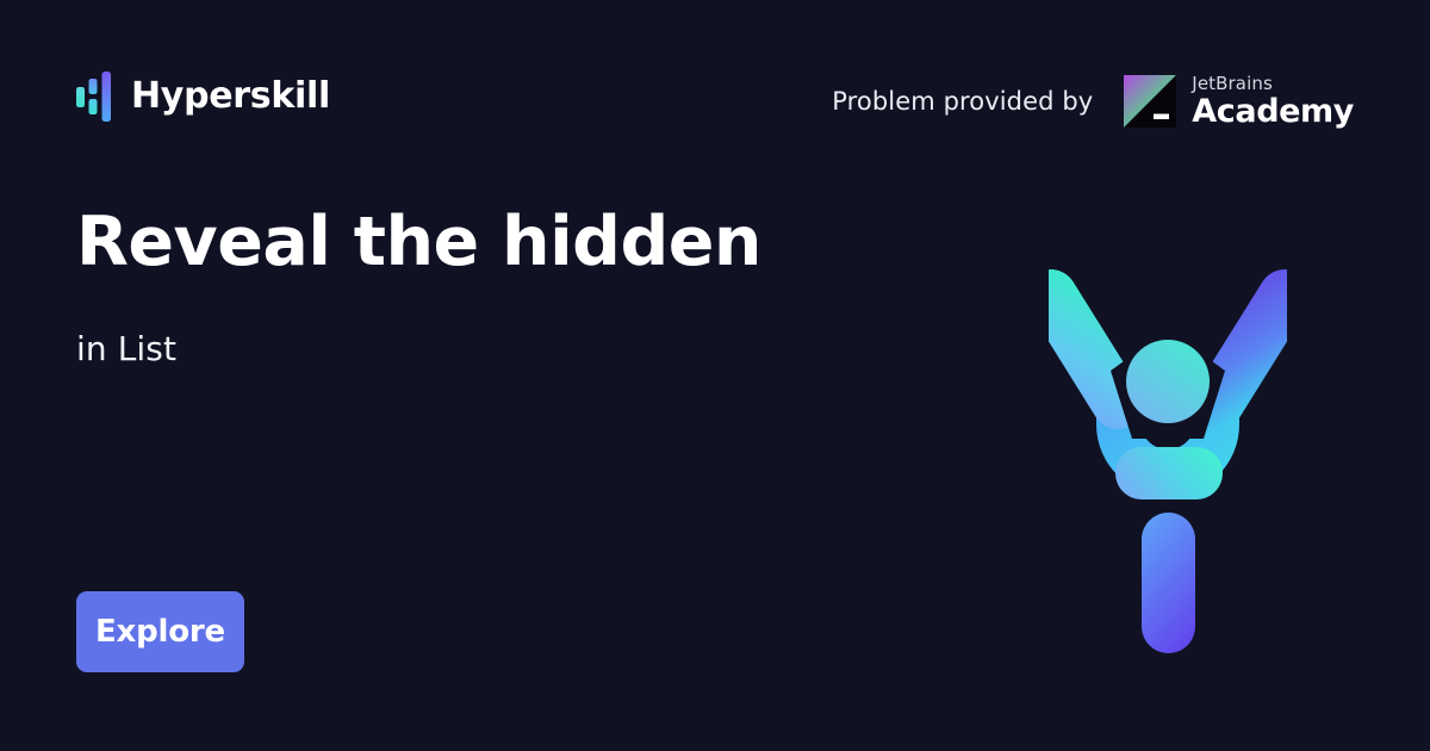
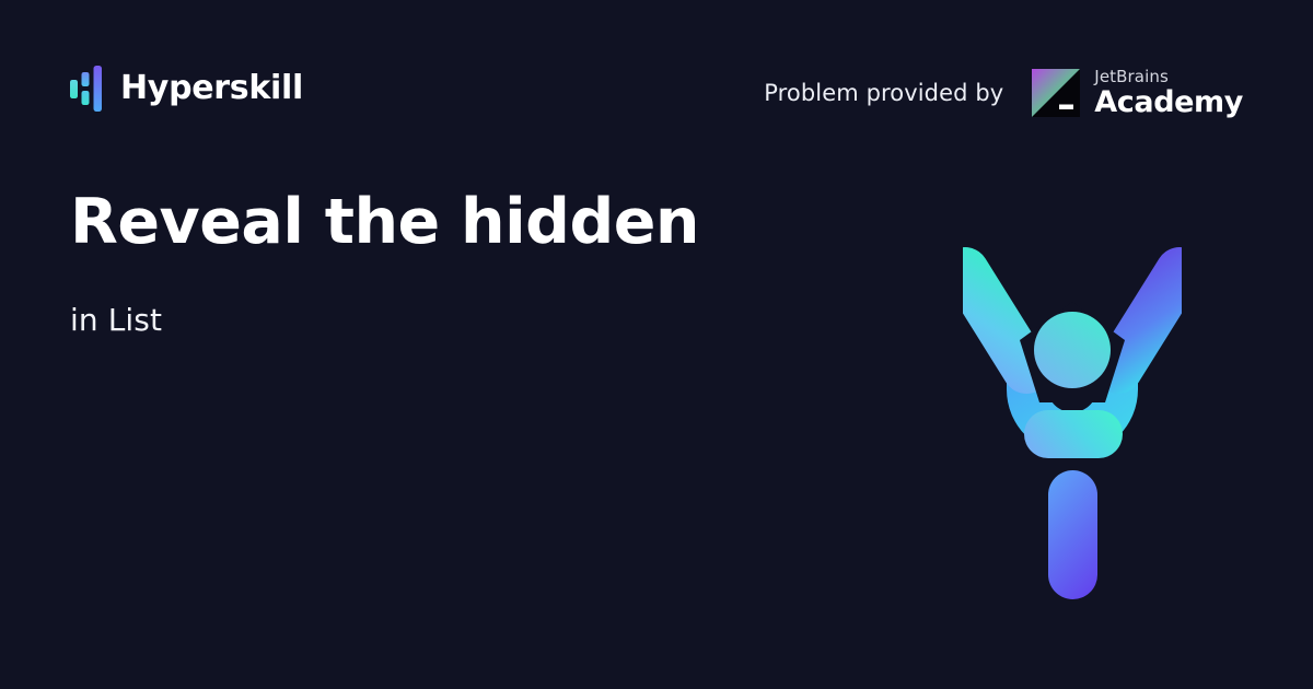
  Hyperskill
  Problem provided by
  JetBrains
  Academy
  Reveal the hidden
  in List
- Explore
